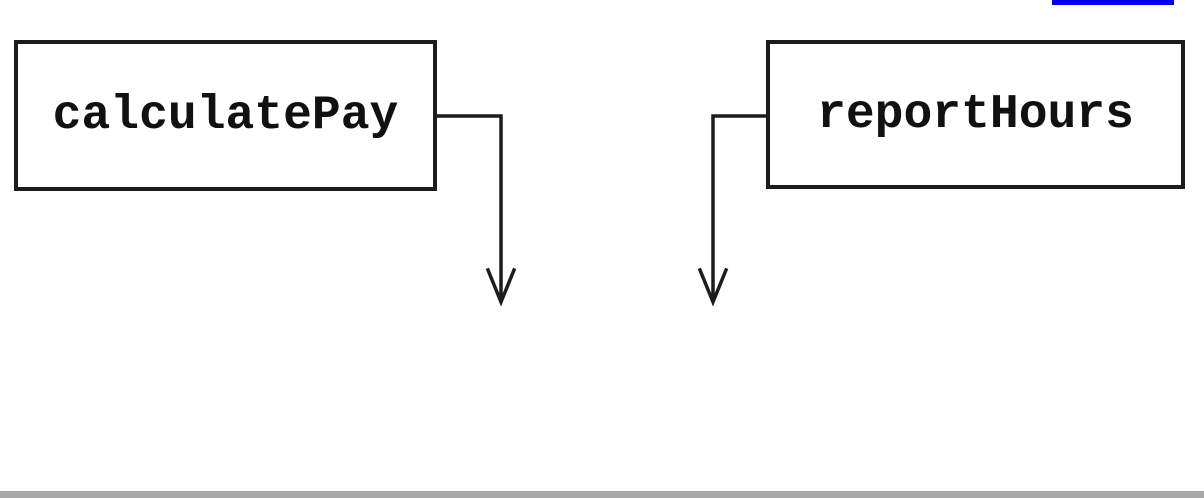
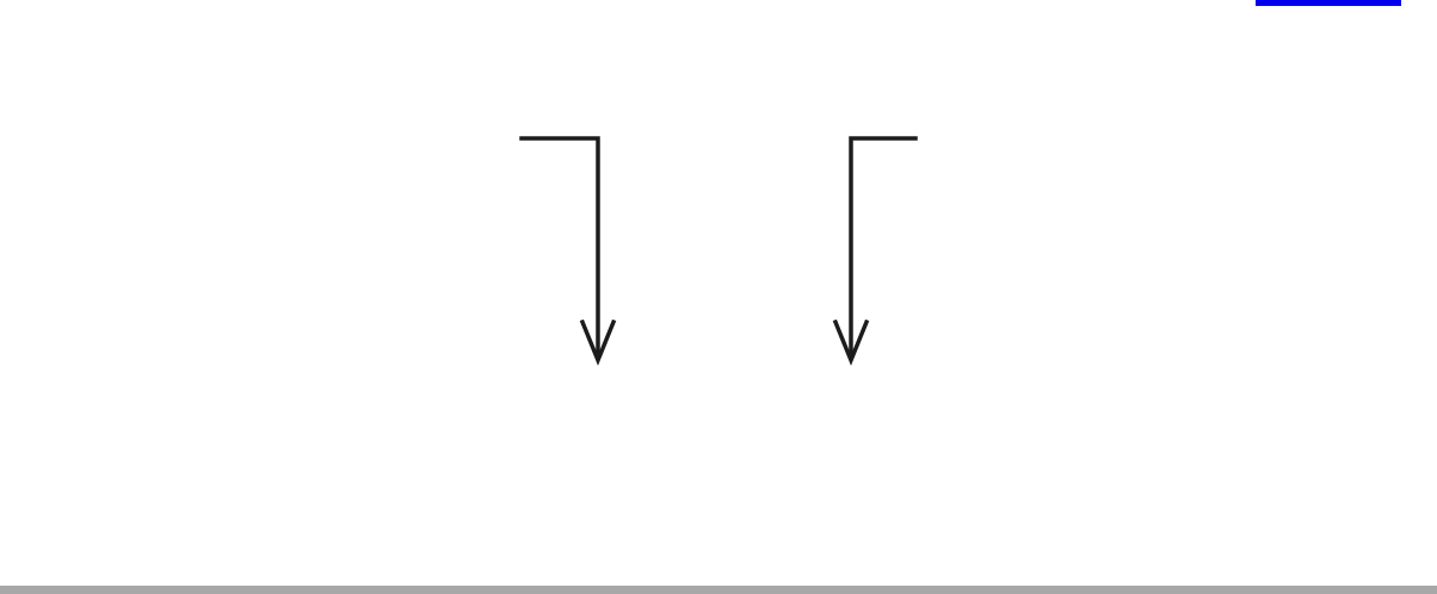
- calculatePay
- reportHours
